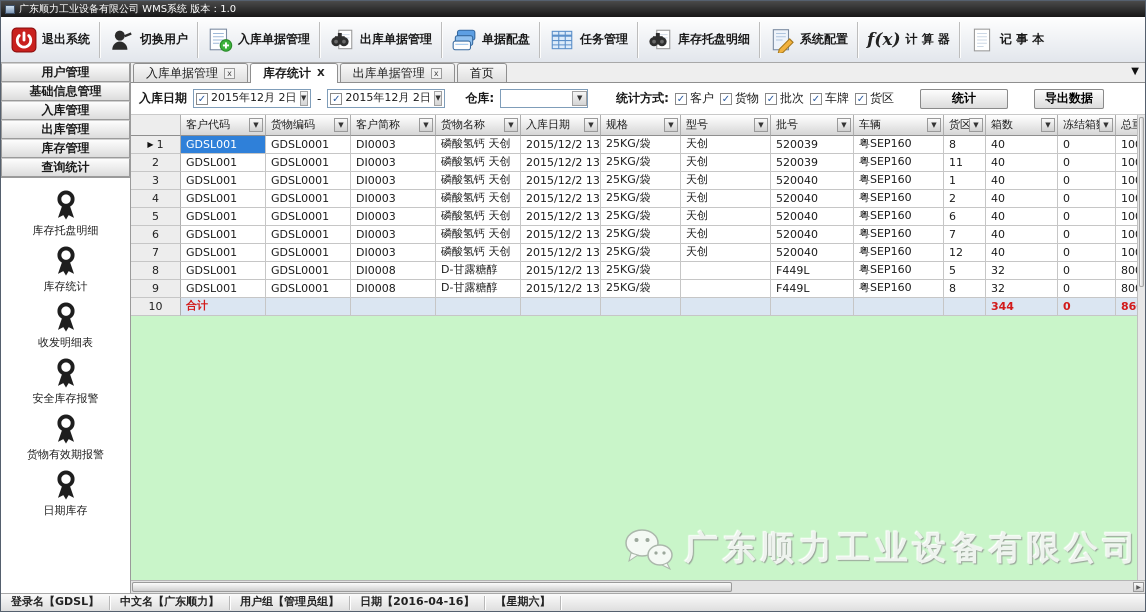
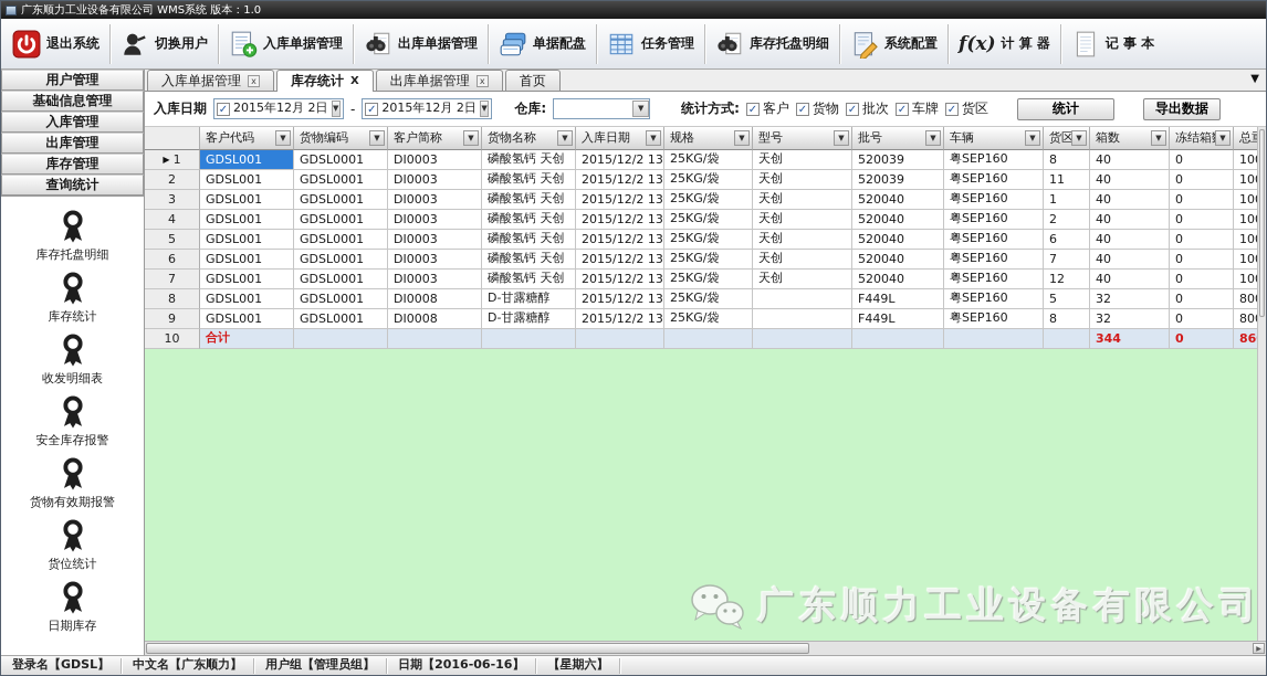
  广东顺力工业设备有限公司 WMS系统 版本：1.0
  退出系统
  切换用户
  入库单据管理
  出库单据管理
  单据配盘
  任务管理
  库存托盘明细
  系统配置
  f(x)
  计 算 器
  记 事 本
  用户管理
  基础信息管理
  入库管理
  出库管理
  库存管理
  查询统计
  库存托盘明细
  库存统计
  收发明细表
  安全库存报警
  货物有效期报警
+ 货位统计
  日期库存
  入库单据管理
  x
  库存统计
  X
  出库单据管理
  x
  首页
  ▼
  入库日期
  ✓
  2015年12月 2日
  ▼
  -
  ✓
  2015年12月 2日
  ▼
  仓库:
  ▼
  统计方式:
  ✓
  客户
  ✓
  货物
  ✓
  批次
  ✓
  车牌
  ✓
  货区
  统计
  导出数据
  客户代码
  ▼
  货物编码
  ▼
  客户简称
  ▼
  货物名称
  ▼
  入库日期
  ▼
  规格
  ▼
  型号
  ▼
  批号
  ▼
  车辆
  ▼
  货区
  ▼
  箱数
  ▼
  冻结箱
  ▼
  ▶
  1
  GDSL001
  GDSL0001
  DI0003
  磷酸氢钙 天创
  2015/12/2 13
  25KG/袋
  天创
  520039
  粤SEP160
  8
  40
  0
  2
  GDSL001
  GDSL0001
  DI0003
  磷酸氢钙 天创
  2015/12/2 13
  25KG/袋
  天创
  520039
  粤SEP160
  11
  40
  0
  3
  GDSL001
  GDSL0001
  DI0003
  磷酸氢钙 天创
  2015/12/2 13
  25KG/袋
  天创
  520040
  粤SEP160
  1
  40
  0
  4
  GDSL001
  GDSL0001
  DI0003
  磷酸氢钙 天创
  2015/12/2 13
  25KG/袋
  天创
  520040
  粤SEP160
  2
  40
  0
  5
  GDSL001
  GDSL0001
  DI0003
  磷酸氢钙 天创
  2015/12/2 13
  25KG/袋
  天创
  520040
  粤SEP160
  6
  40
  0
  6
  GDSL001
  GDSL0001
  DI0003
  磷酸氢钙 天创
  2015/12/2 13
  25KG/袋
  天创
  520040
  粤SEP160
  7
  40
  0
  7
  GDSL001
  GDSL0001
  DI0003
  磷酸氢钙 天创
  2015/12/2 13
  25KG/袋
  天创
  520040
  粤SEP160
  12
  40
  0
  8
  GDSL001
  GDSL0001
  DI0008
  D-甘露糖醇
  2015/12/2 13
  25KG/袋
  F449L
  粤SEP160
  5
  32
  0
  9
  GDSL001
  GDSL0001
  DI0008
  D-甘露糖醇
  2015/12/2 13
  25KG/袋
  F449L
  粤SEP160
  8
  32
  0
  10
  合计
  344
  0
  广东顺力工业设备有限公司
  登录名【GDSL】
  中文名【广东顺力】
  用户组【管理员组】
- 日期【2016-04-16】
+ 日期【2016-06-16】
  【星期六】
